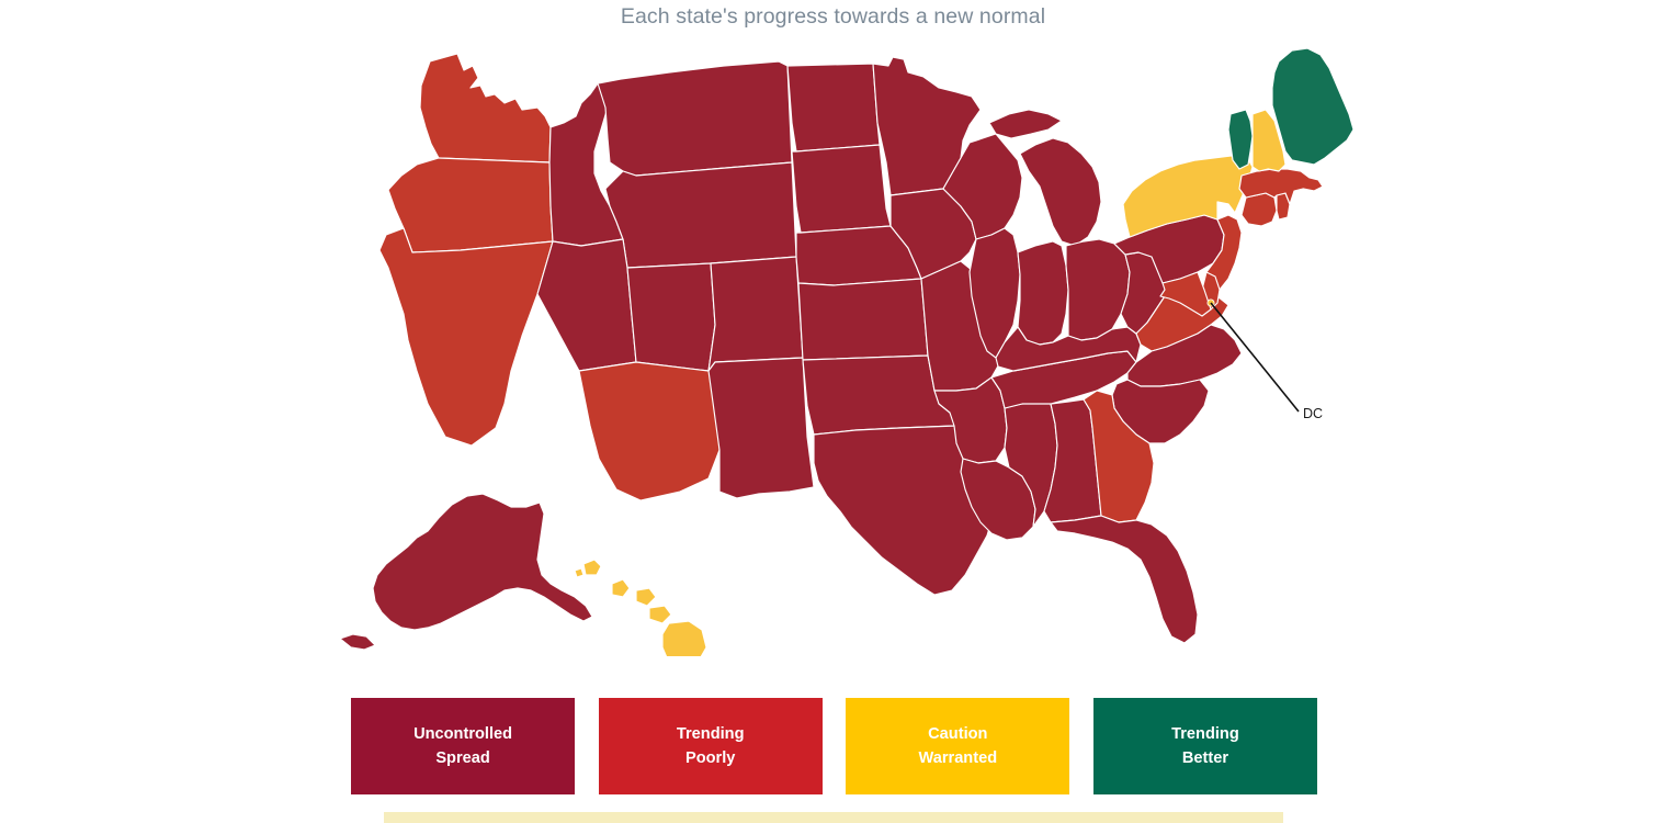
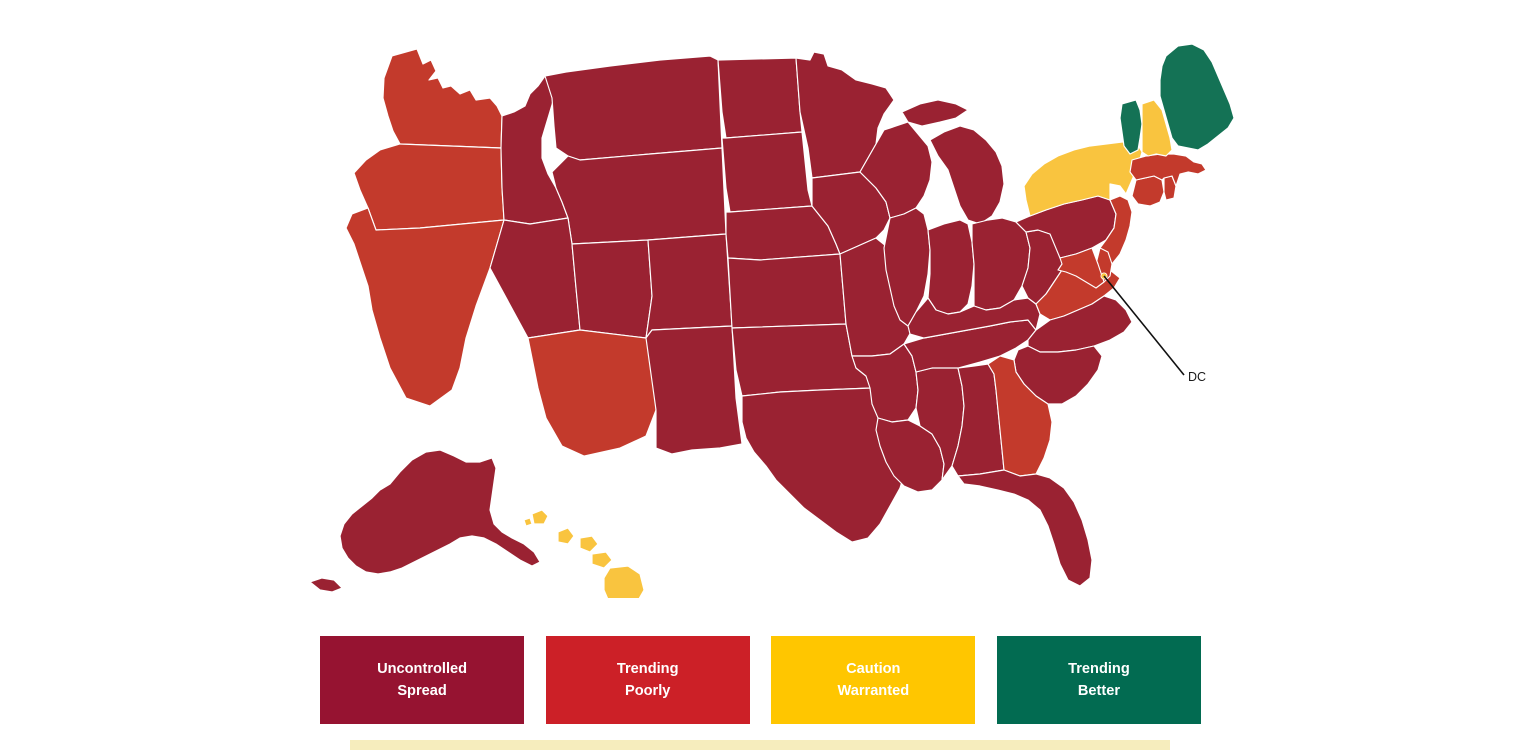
- Each state's progress towards a new normal
  DC
  Uncontrolled
  Spread
  Trending
  Poorly
  Caution
  Warranted
  Trending
  Better
